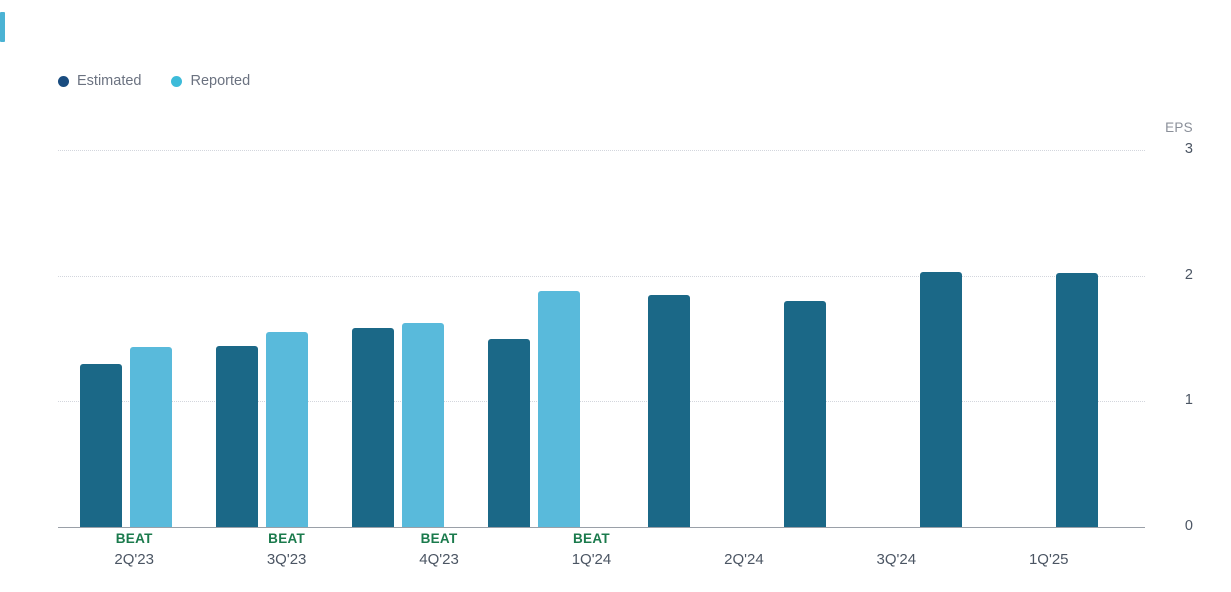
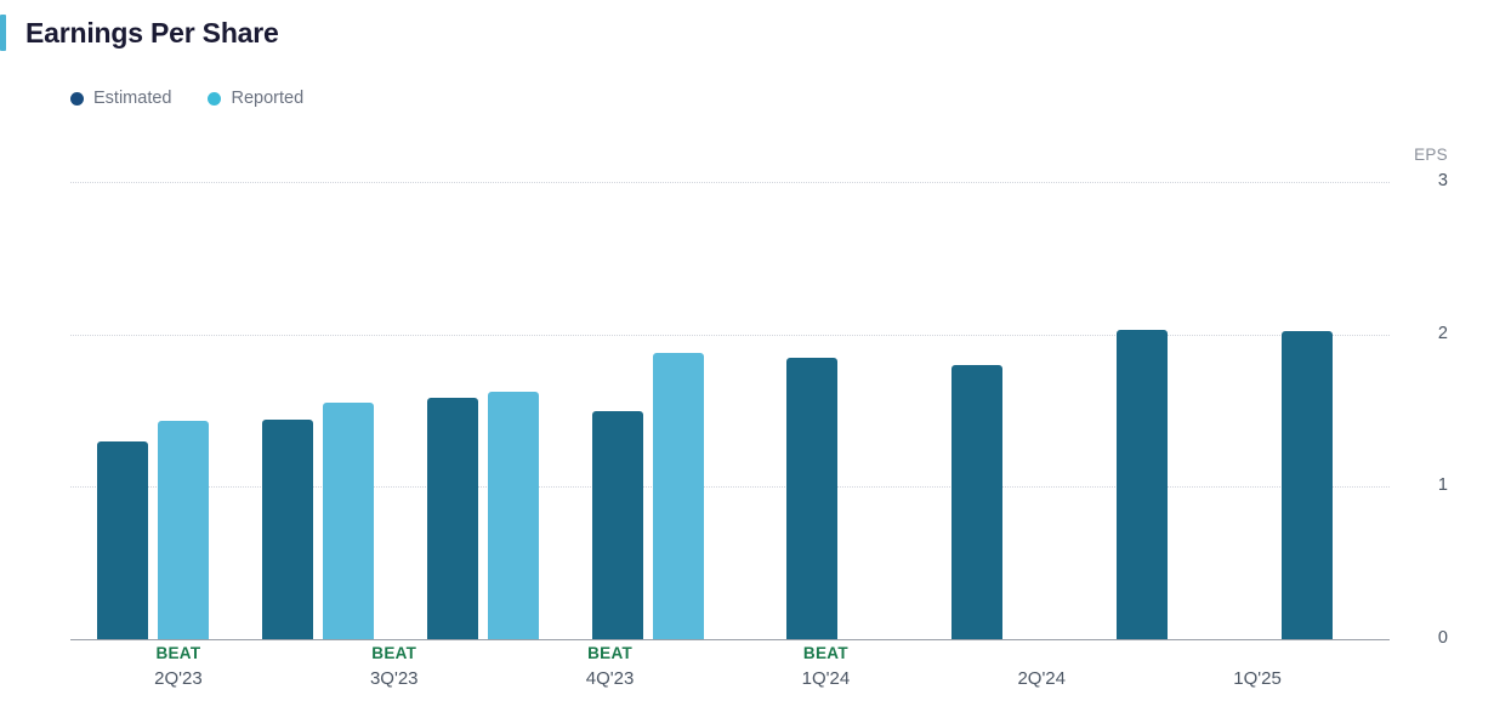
+ Earnings Per Share
  Estimated
  Reported
  EPS
  3
  2
  1
  0
  BEAT
  2Q'23
  BEAT
  3Q'23
  BEAT
  4Q'23
  BEAT
  1Q'24
  2Q'24
- 3Q'24
  1Q'25
